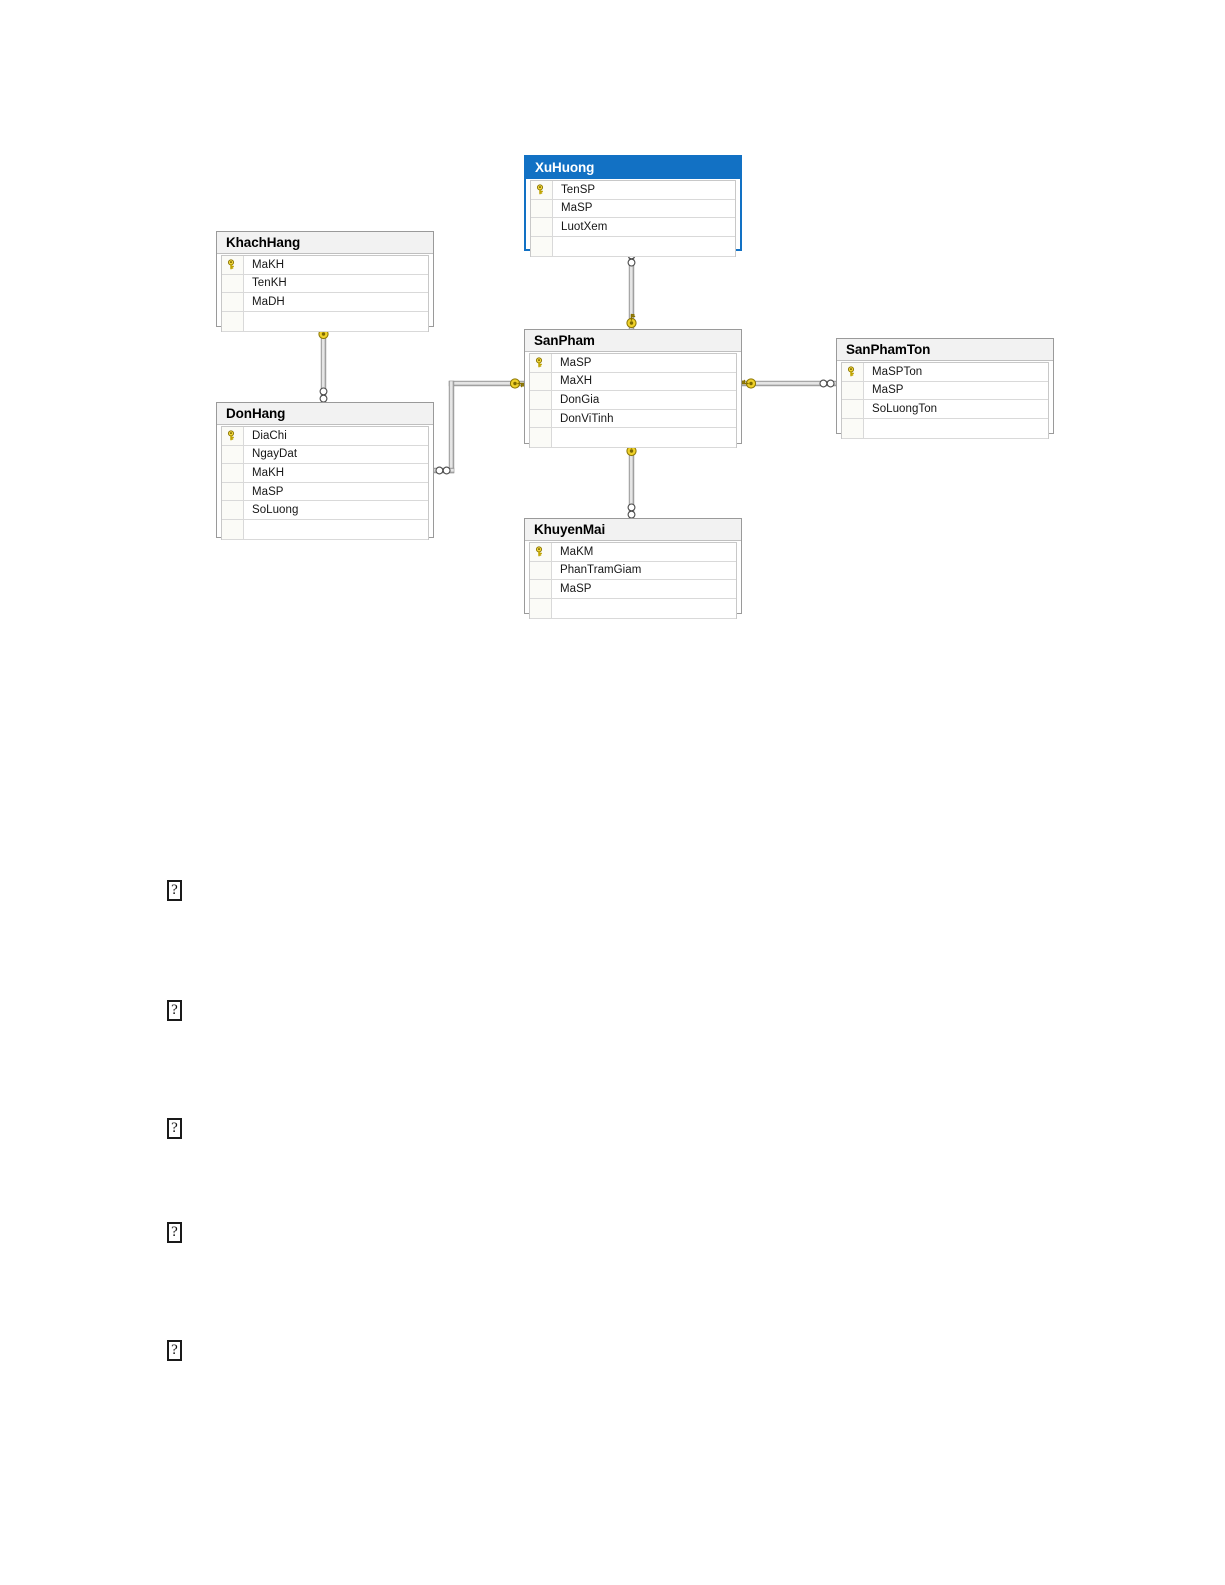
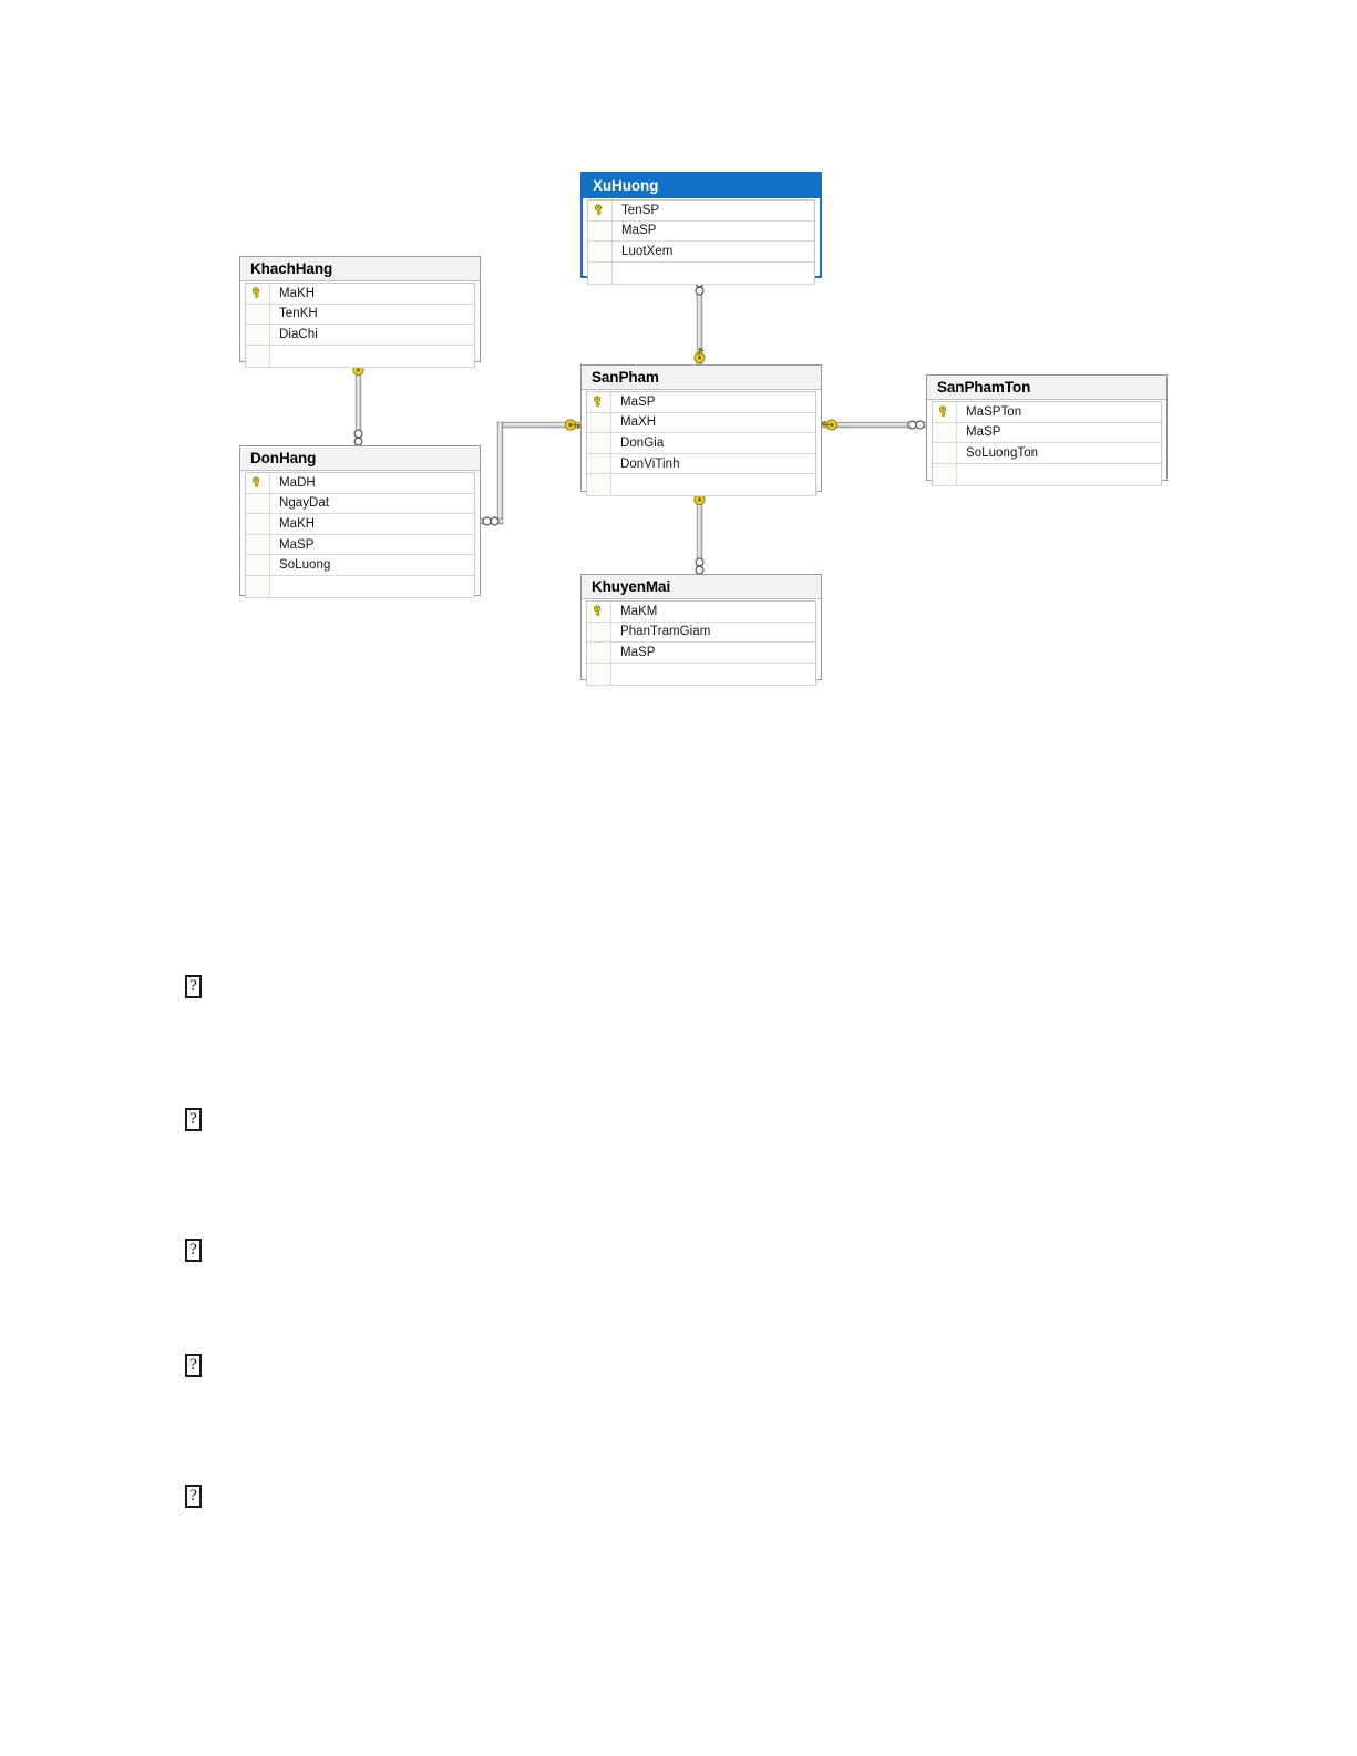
  XuHuong
  TenSP
  MaSP
  LuotXem
  KhachHang
  MaKH
  TenKH
- MaDH
+ DiaChi
  SanPham
  MaSP
  MaXH
  DonGia
  DonViTinh
  SanPhamTon
  MaSPTon
  MaSP
  SoLuongTon
  DonHang
- DiaChi
+ MaDH
  NgayDat
  MaKH
  MaSP
  SoLuong
  KhuyenMai
  MaKM
  PhanTramGiam
  MaSP
  ?
  ?
  ?
  ?
  ?
